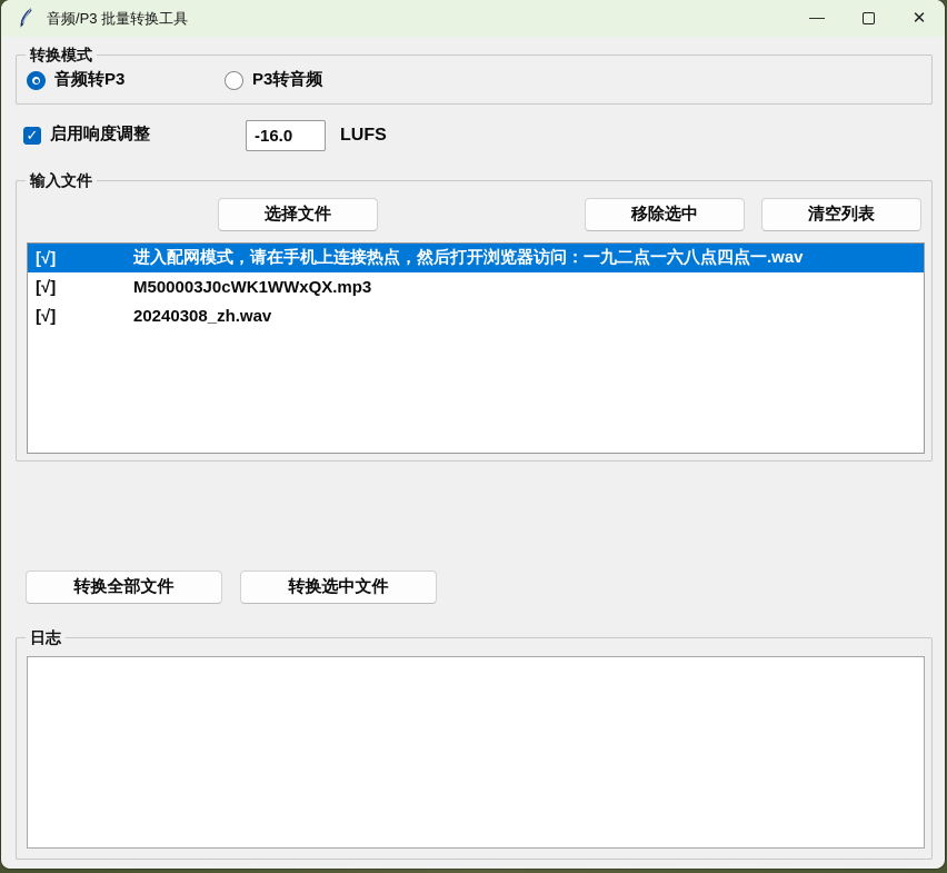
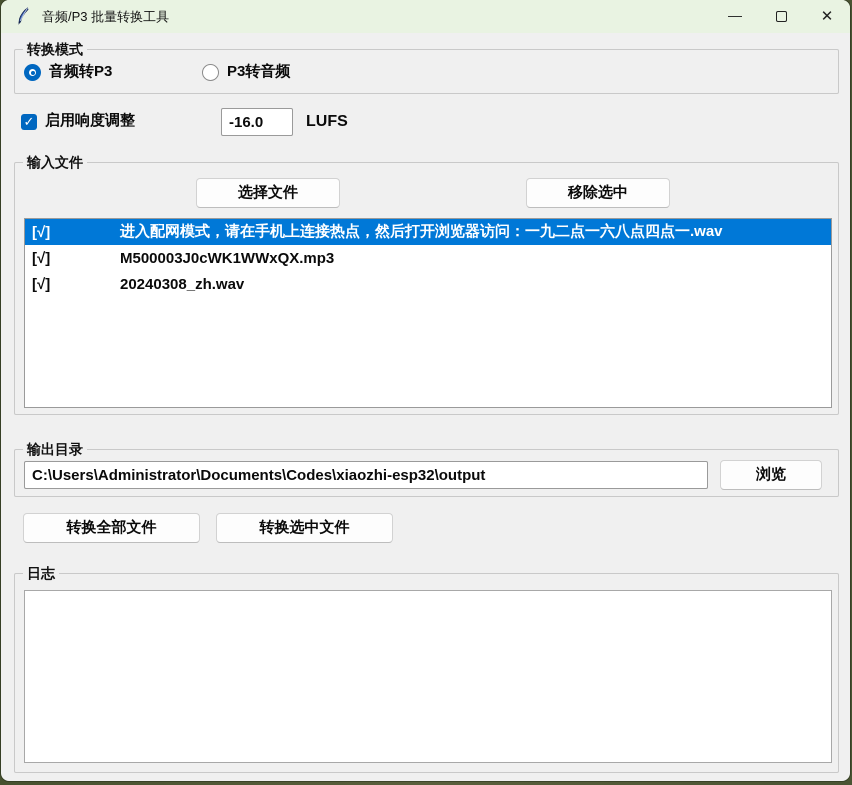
  音频/P3 批量转换工具
  —
  ✕
  转换模式
  音频转P3
  P3转音频
  ✓
  启用响度调整
  -16.0
  LUFS
  输入文件
  选择文件
  移除选中
- 清空列表
  [√]
  进入配网模式，请在手机上连接热点，然后打开浏览器访问：一九二点一六八点四点一.wav
  [√]
  M500003J0cWK1WWxQX.mp3
  [√]
  20240308_zh.wav
+ 输出目录
+ C:\Users\Administrator\Documents\Codes\xiaozhi-esp32\output
+ 浏览
  转换全部文件
  转换选中文件
  日志
